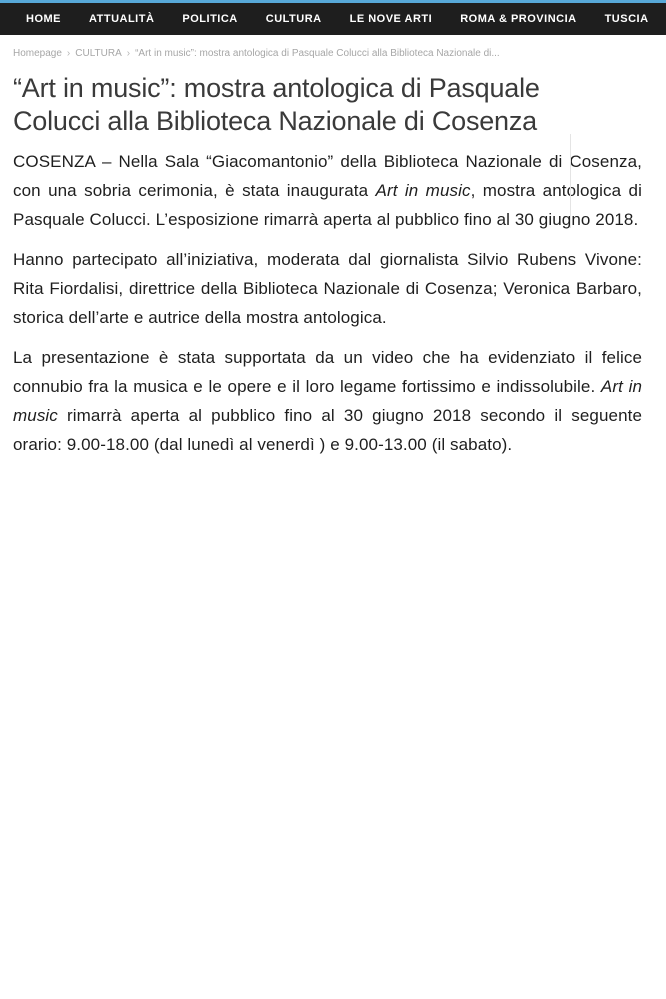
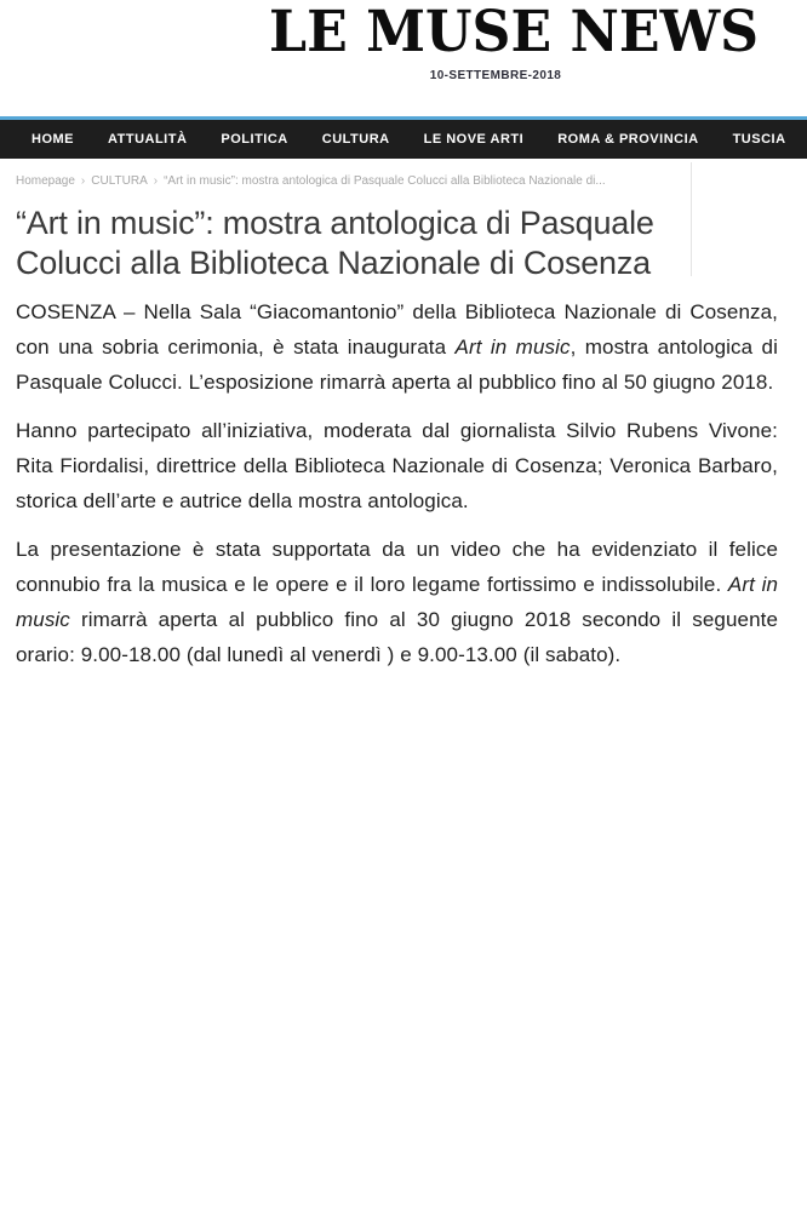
+ LE MUSE NEWS
+ 10-SETTEMBRE-2018
  HOME
  ATTUALITÀ
  POLITICA
  CULTURA
  LE NOVE ARTI
  ROMA & PROVINCIA
  TUSCIA
  Homepage › CULTURA › “Art in music”: mostra antologica di Pasquale Colucci alla Biblioteca Nazionale di...
  “Art in music”: mostra antologica di Pasquale Colucci alla Biblioteca Nazionale di Cosenza
- COSENZA – Nella Sala “Giacomantonio” della Biblioteca Nazionale di Cosenza, con una sobria cerimonia, è stata inaugurata Art in music, mostra antologica di Pasquale Colucci. L’esposizione rimarrà aperta al pubblico fino al 30 giugno 2018.
+ COSENZA – Nella Sala “Giacomantonio” della Biblioteca Nazionale di Cosenza, con una sobria cerimonia, è stata inaugurata Art in music, mostra antologica di Pasquale Colucci. L’esposizione rimarrà aperta al pubblico fino al 50 giugno 2018.
  Hanno partecipato all’iniziativa, moderata dal giornalista Silvio Rubens Vivone: Rita Fiordalisi, direttrice della Biblioteca Nazionale di Cosenza; Veronica Barbaro, storica dell’arte e autrice della mostra antologica.
  La presentazione è stata supportata da un video che ha evidenziato il felice connubio fra la musica e le opere e il loro legame fortissimo e indissolubile. Art in music rimarrà aperta al pubblico fino al 30 giugno 2018 secondo il seguente orario: 9.00-18.00 (dal lunedì al venerdì ) e 9.00-13.00 (il sabato).
